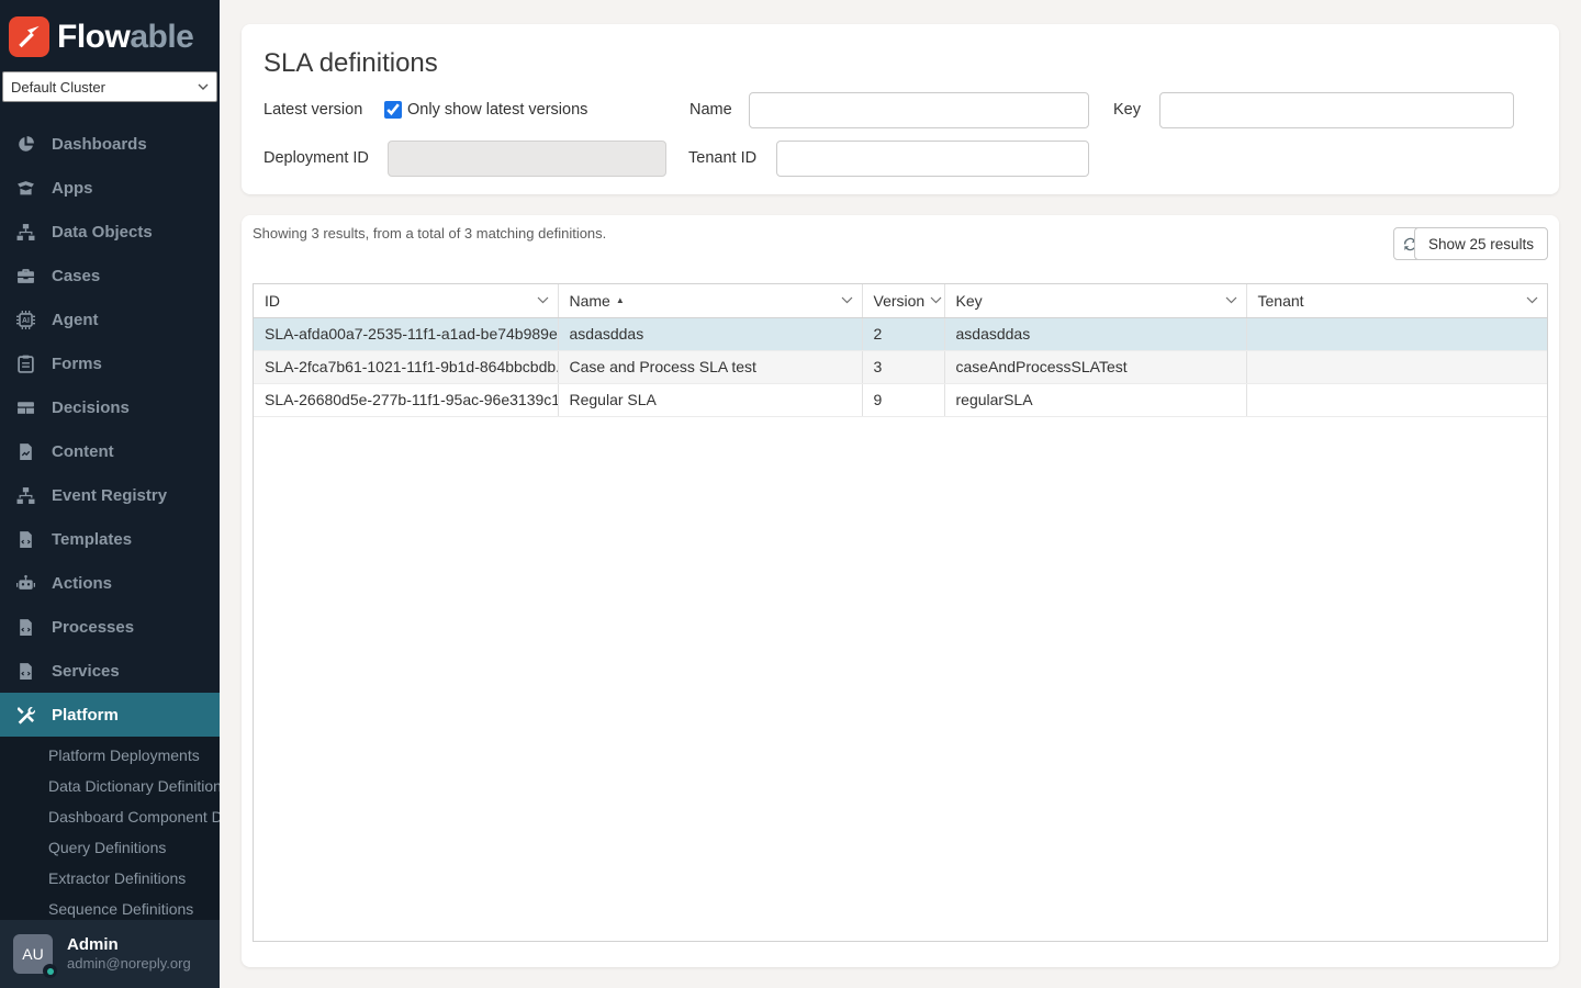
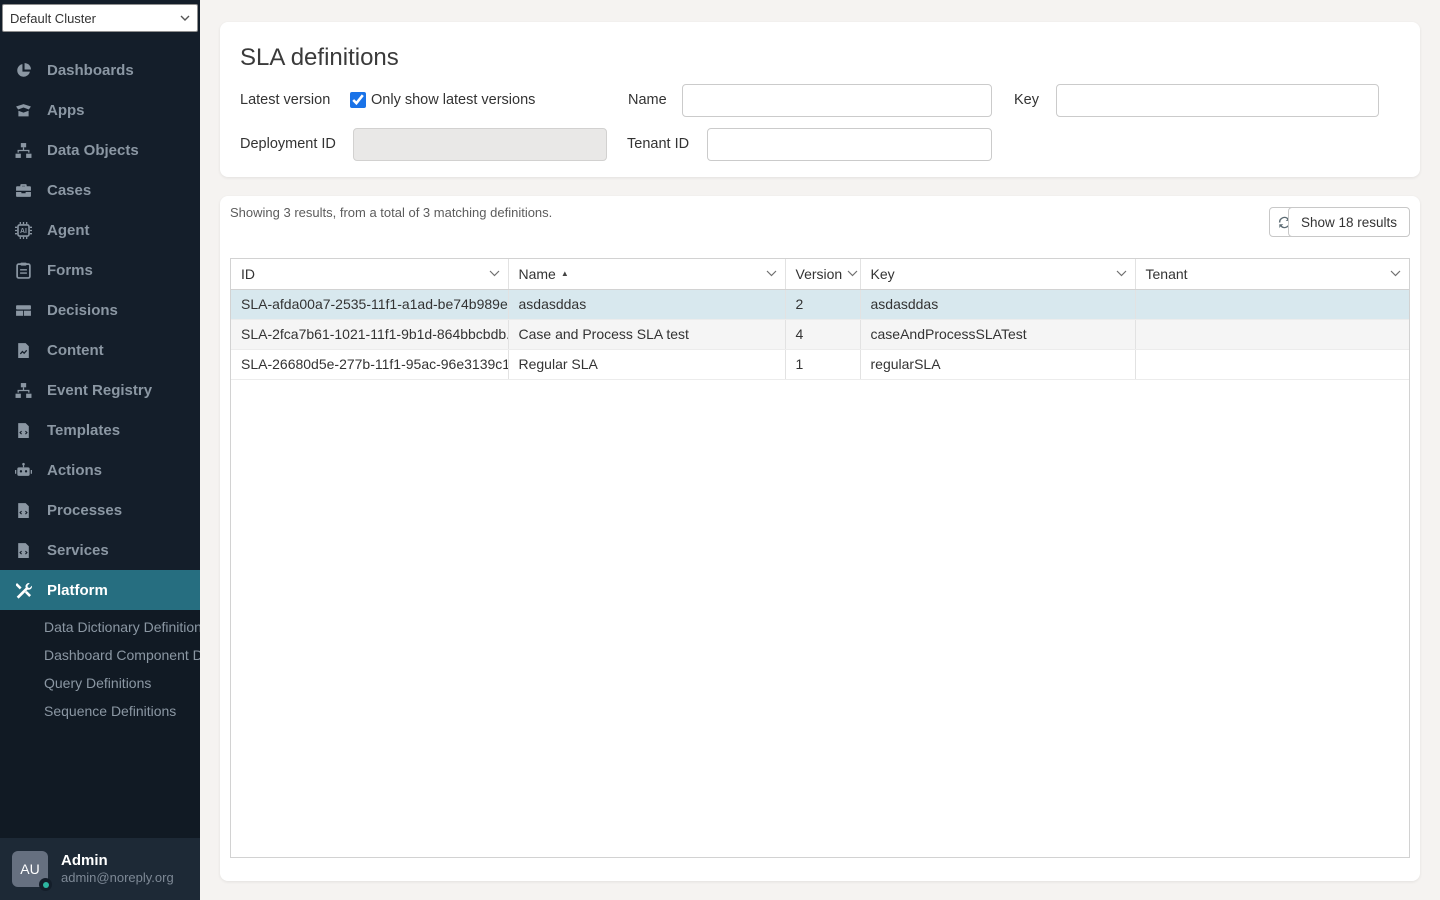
- Flowable
  Default Cluster
  Dashboards
  Apps
  Data Objects
  Cases
  Agent
  Forms
  Decisions
  Content
  Event Registry
  Templates
  Actions
  Processes
  Services
  Platform
- Platform Deployments
  Data Dictionary Definition
  Query Definitions
- Extractor Definitions
  Sequence Definitions
  AU
  Admin
  admin@noreply.org
  SLA definitions
  Latest version
  Only show latest versions
  Name
  Key
  Deployment ID
  Tenant ID
  Showing 3 results, from a total of 3 matching definitions.
- Show 25 results
+ Show 18 results
  ID	Name ▲	Version	Key	Tenant
  SLA-afda00a7-2535-11f1-a1ad-be74b989e	asdasddas	2	asdasddas
- SLA-2fca7b61-1021-11f1-9b1d-864bbcbdb	Case and Process SLA test	3	caseAndProcessSLATest
+ SLA-2fca7b61-1021-11f1-9b1d-864bbcbdb	Case and Process SLA test	4	caseAndProcessSLATest
- SLA-26680d5e-277b-11f1-95ac-96e3139c1	Regular SLA	9	regularSLA
+ SLA-26680d5e-277b-11f1-95ac-96e3139c1	Regular SLA	1	regularSLA
